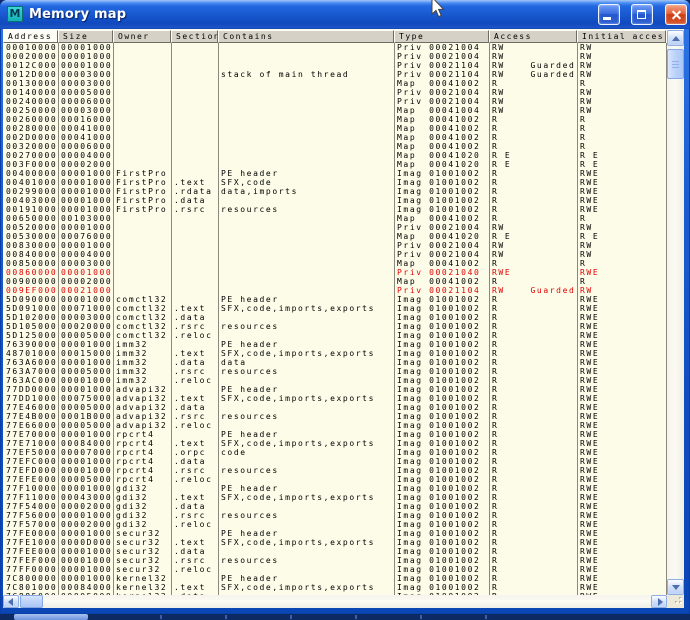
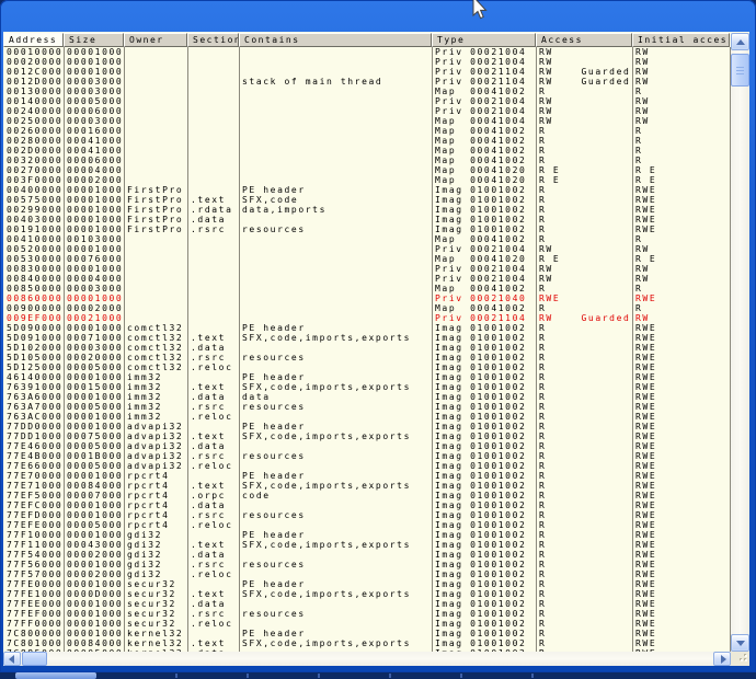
- M
- Memory map
  Address
  Size
  Owner
  Sectio
  Contains
  Type
  Access
  Initial acces
  00010000
  00001000
  Priv 00021004
  RW
  RW
  00020000
  00001000
  Priv 00021004
  RW
  RW
  0012C000
  00001000
  Priv 00021104
  RW Guarded
  RW
  0012D000
  00003000
  stack of main thread
  Priv 00021104
  RW Guarded
  RW
  00130000
  00003000
  Map 00041002
  R
  R
  00140000
  00005000
  Priv 00021004
  RW
  RW
  00240000
  00006000
  Priv 00021004
  RW
  RW
  00250000
  00003000
  Map 00041004
  RW
  RW
  00260000
  00016000
  Map 00041002
  R
  R
  00280000
  00041000
  Map 00041002
  R
  R
  002D0000
  00041000
  Map 00041002
  R
  R
  00320000
  00006000
  Map 00041002
  R
  R
  00270000
  00004000
  Map 00041020
  R E
  R E
  003F0000
  00002000
  Map 00041020
  R E
  R E
  00400000
  00001000
  FirstPro
  PE header
  Imag 01001002
  R
  RWE
- 00401000
+ 00575000
  00001000
  FirstPro
  .text
  SFX,code
  Imag 01001002
  R
  RWE
  00299000
  00001000
  FirstPro
  .rdata
  data,imports
  Imag 01001002
  R
  RWE
  00403000
  00001000
  FirstPro
  .data
  Imag 01001002
  R
  RWE
  00191000
  00001000
  FirstPro
  .rsrc
  resources
  Imag 01001002
  R
  RWE
- 00650000
+ 00410000
  00103000
  Map 00041002
  R
  R
  00520000
  00001000
  Priv 00021004
  RW
  RW
  00530000
  00076000
  Map 00041020
  R E
  R E
  00830000
  00001000
  Priv 00021004
  RW
  RW
  00840000
  00004000
  Priv 00021004
  RW
  RW
  00850000
  00003000
  Map 00041002
  R
  R
  00860000
  00001000
  Priv 00021040
  RWE
  RWE
  00900000
  00002000
  Map 00041002
  R
  R
  009EF000
  00021000
  Priv 00021104
  RW Guarded
  RW
  5D090000
  00001000
  comctl32
  PE header
  Imag 01001002
  R
  RWE
  5D091000
  00071000
  comctl32
  .text
  SFX,code,imports,exports
  Imag 01001002
  R
  RWE
  5D102000
  00003000
  comctl32
  .data
  Imag 01001002
  R
  RWE
  5D105000
  00020000
  comctl32
  .rsrc
  resources
  Imag 01001002
  R
  RWE
  5D125000
  00005000
  comctl32
  .reloc
  Imag 01001002
  R
  RWE
- 76390000
+ 46140000
  00001000
  imm32
  PE header
  Imag 01001002
  R
  RWE
- 48701000
+ 76391000
  00015000
  imm32
  .text
  SFX,code,imports,exports
  Imag 01001002
  R
  RWE
  763A6000
  00001000
  imm32
  .data
  data
  Imag 01001002
  R
  RWE
  763A7000
  00005000
  imm32
  .rsrc
  resources
  Imag 01001002
  R
  RWE
  763AC000
  00001000
  imm32
  .reloc
  Imag 01001002
  R
  RWE
  77DD0000
  00001000
  advapi32
  PE header
  Imag 01001002
  R
  RWE
  77DD1000
  00075000
  advapi32
  .text
  SFX,code,imports,exports
  Imag 01001002
  R
  RWE
  77E46000
  00005000
  advapi32
  .data
  Imag 01001002
  R
  RWE
  77E4B000
  0001B000
  advapi32
  .rsrc
  resources
  Imag 01001002
  R
  RWE
  77E66000
  00005000
  advapi32
  .reloc
  Imag 01001002
  R
  RWE
  77E70000
  00001000
  rpcrt4
  PE header
  Imag 01001002
  R
  RWE
  77E71000
  00084000
  rpcrt4
  .text
  SFX,code,imports,exports
  Imag 01001002
  R
  RWE
  77EF5000
  00007000
  rpcrt4
  .orpc
  code
  Imag 01001002
  R
  RWE
  77EFC000
  00001000
  rpcrt4
  .data
  Imag 01001002
  R
  RWE
  77EFD000
  00001000
  rpcrt4
  .rsrc
  resources
  Imag 01001002
  R
  RWE
  77EFE000
  00005000
  rpcrt4
  .reloc
  Imag 01001002
  R
  RWE
  77F10000
  00001000
  gdi32
  PE header
  Imag 01001002
  R
  RWE
  77F11000
  00043000
  gdi32
  .text
  SFX,code,imports,exports
  Imag 01001002
  R
  RWE
  77F54000
  00002000
  gdi32
  .data
  Imag 01001002
  R
  RWE
  77F56000
  00001000
  gdi32
  .rsrc
  resources
  Imag 01001002
  R
  RWE
  77F57000
  00002000
  gdi32
  .reloc
  Imag 01001002
  R
  RWE
  77FE0000
  00001000
  secur32
  PE header
  Imag 01001002
  R
  RWE
  77FE1000
  0000D000
  secur32
  .text
  SFX,code,imports,exports
  Imag 01001002
  R
  RWE
  77FEE000
  00001000
  secur32
  .data
  Imag 01001002
  R
  RWE
  77FEF000
  00001000
  secur32
  .rsrc
  resources
  Imag 01001002
  R
  RWE
  77FF0000
  00001000
  secur32
  .reloc
  Imag 01001002
  R
  RWE
  7C800000
  00001000
  kernel32
  PE header
  Imag 01001002
  R
  RWE
  7C801000
  00084000
  kernel32
  .text
  SFX,code,imports,exports
  Imag 01001002
  R
  RWE
